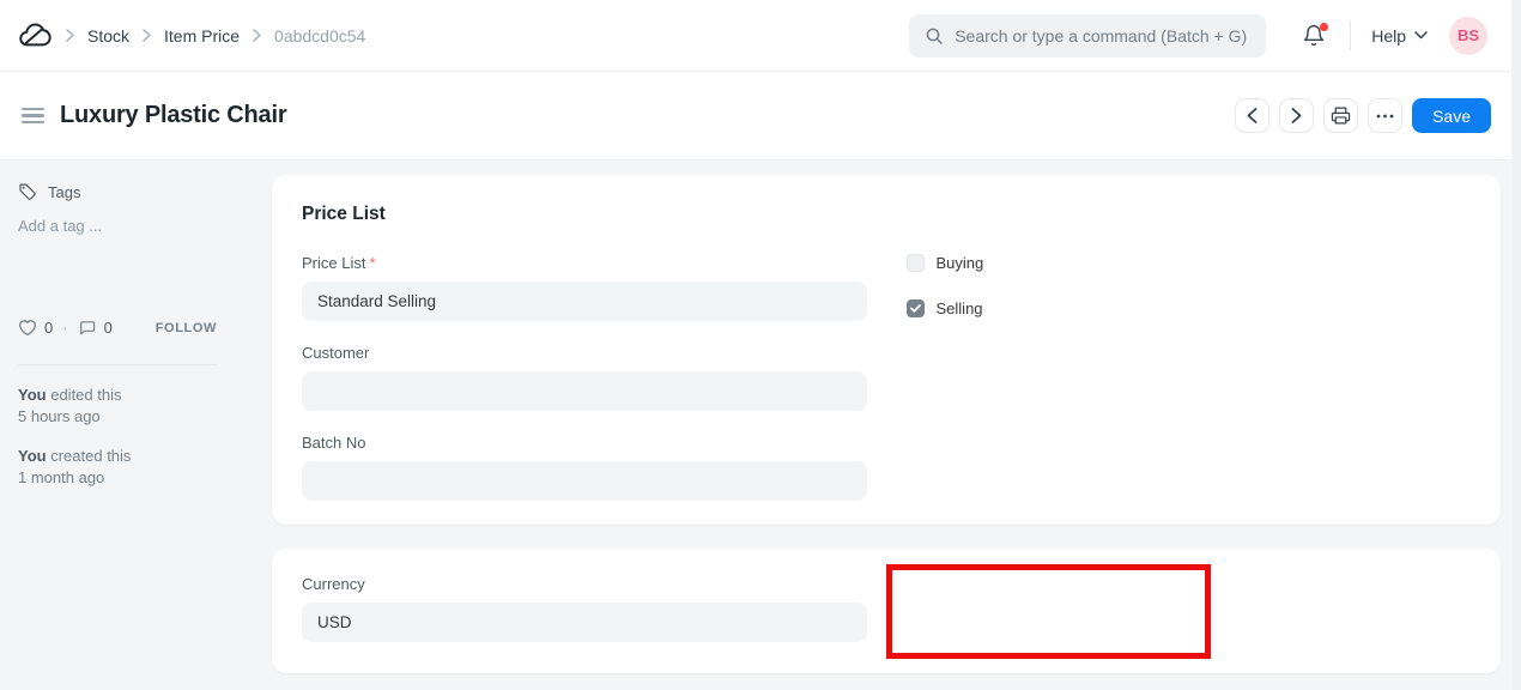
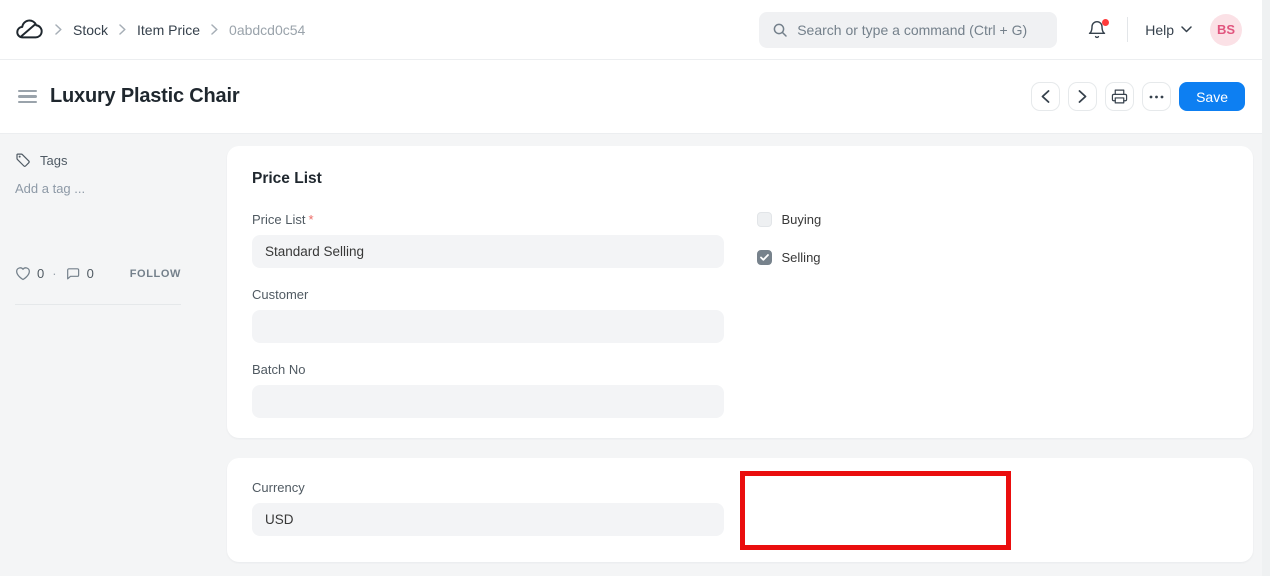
  Stock
  Item Price
  0abdcd0c54
- Search or type a command (Batch + G)
+ Search or type a command (Ctrl + G)
  Help
  BS
  Luxury Plastic Chair
  Save
  Tags
  Add a tag ...
  0
  ·
  0
  FOLLOW
- You edited this
- 5 hours ago
- You created this
- 1 month ago
  Price List
  Price List *
  Standard Selling
  Customer
  Batch No
  Buying
  Selling
  Currency
  USD
